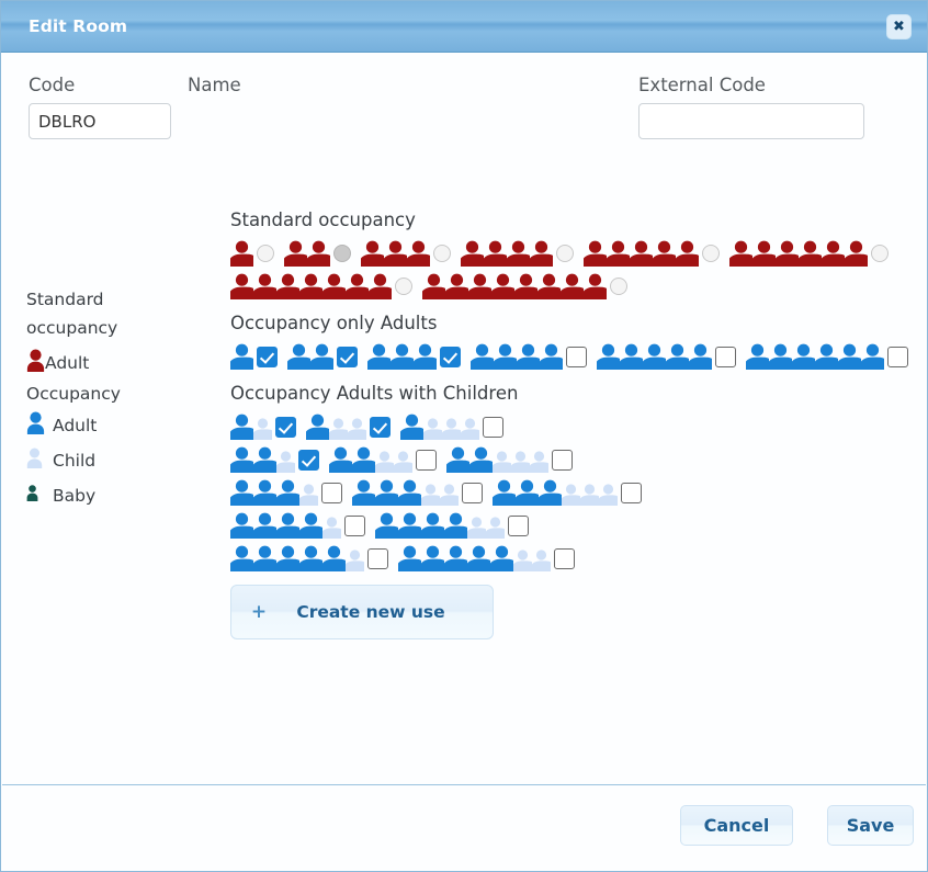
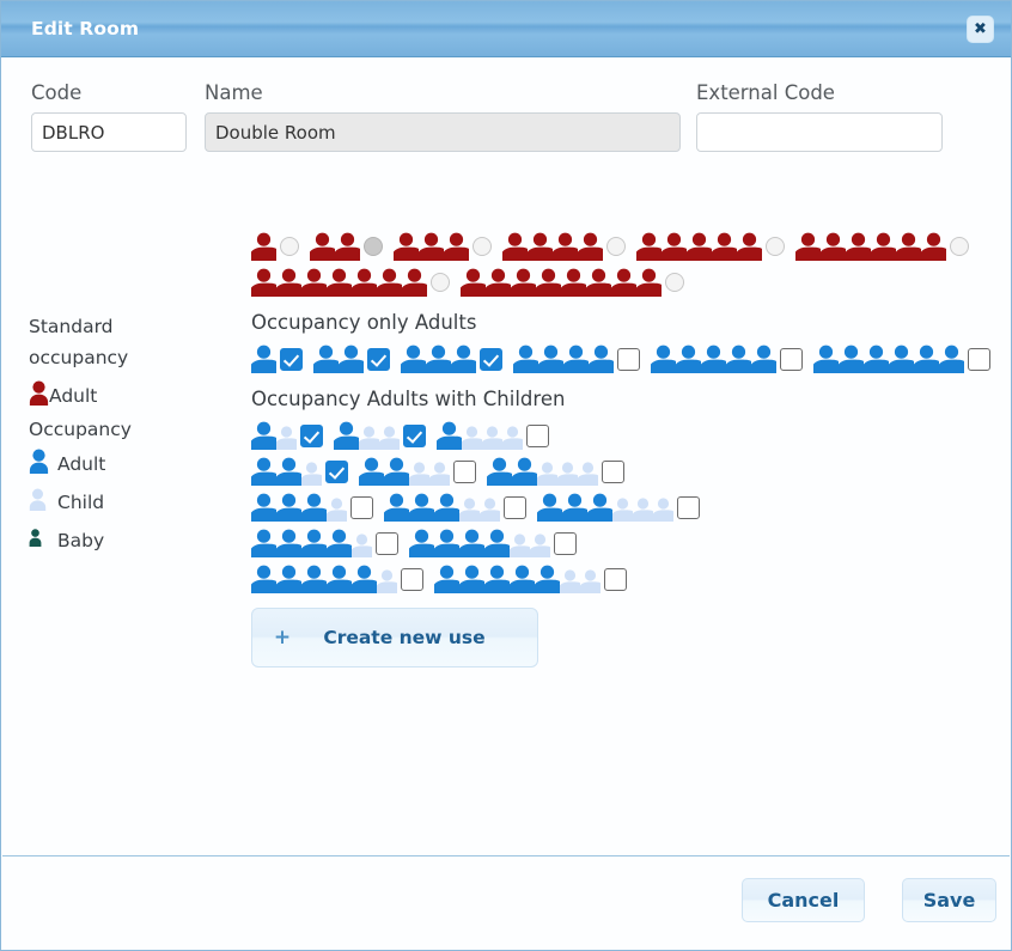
  Edit Room
  ✖
  Code
  DBLRO
  Name
+ Double Room
  External Code
  Standard
  occupancy
  Adult
  Occupancy
  Adult
  Child
  Baby
- Standard occupancy
  Occupancy only Adults
  Occupancy Adults with Children
  +
  Create new use
  Cancel
  Save
